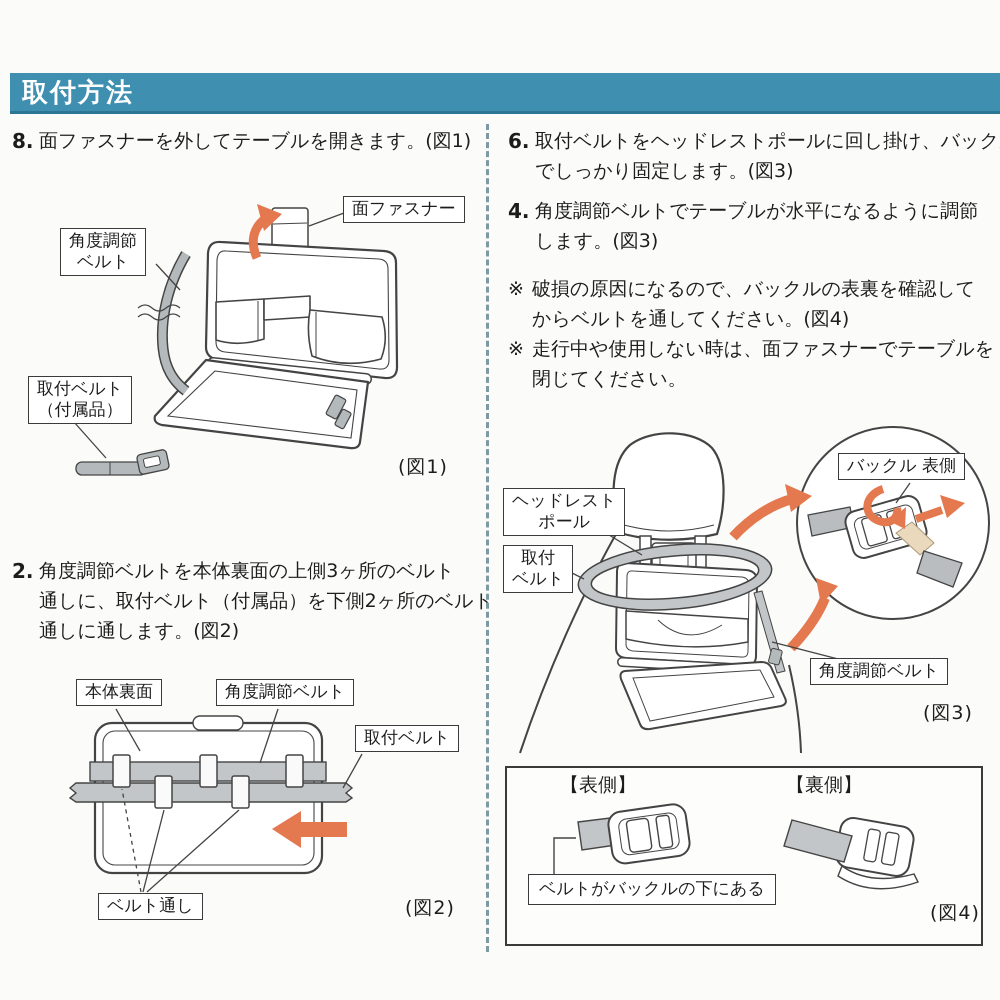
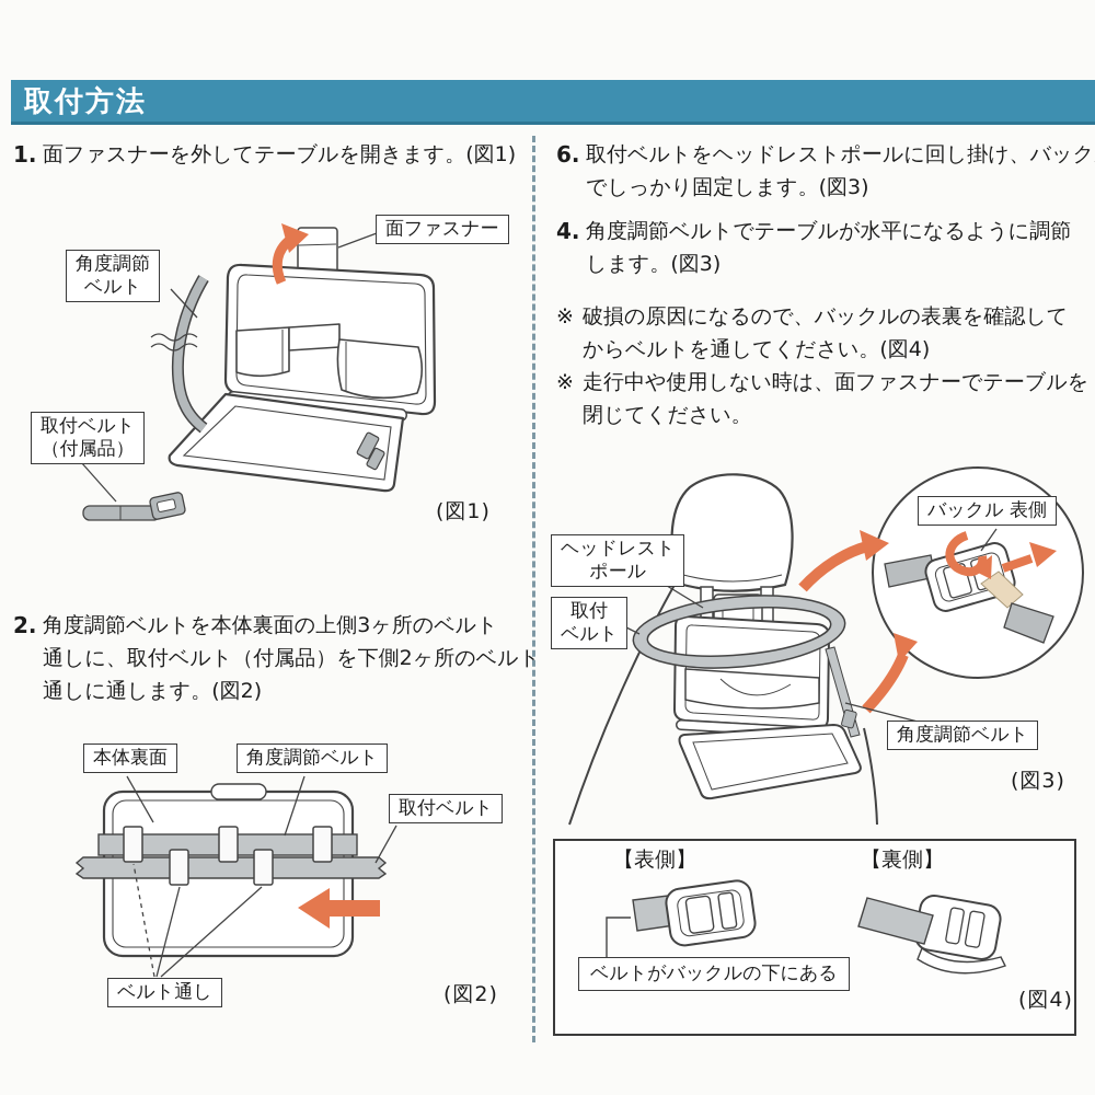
  取付方法
- 8.
+ 1.
  面ファスナーを外してテーブルを開きます。(図1)
  面ファスナー
  角度調節
  ベルト
  取付ベルト
  （付属品）
  (図1)
  2.
  角度調節ベルトを本体裏面の上側3ヶ所のベルト
  通しに、取付ベルト（付属品）を下側2ヶ所のベルト
  通しに通します。(図2)
  本体裏面
  角度調節ベルト
  取付ベルト
  ベルト通し
  (図2)
  6.
  取付ベルトをヘッドレストポールに回し掛け、バック
  でしっかり固定します。(図3)
  4.
  角度調節ベルトでテーブルが水平になるように調節
  します。(図3)
  ※
  破損の原因になるので、バックルの表裏を確認して
  からベルトを通してください。(図4)
  ※
  走行中や使用しない時は、面ファスナーでテーブルを
  閉じてください。
  ヘッドレスト
  ポール
  取付
  ベルト
  バックル 表側
  角度調節ベルト
  (図3)
  【表側】
  【裏側】
  ベルトがバックルの下にある
  (図4)
